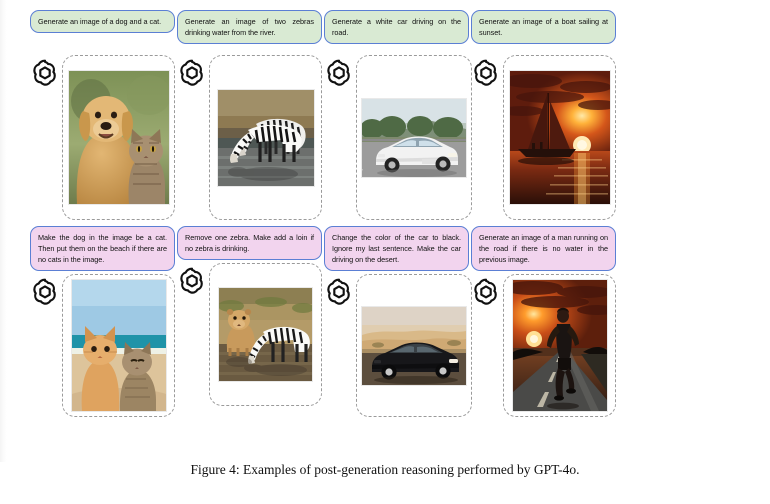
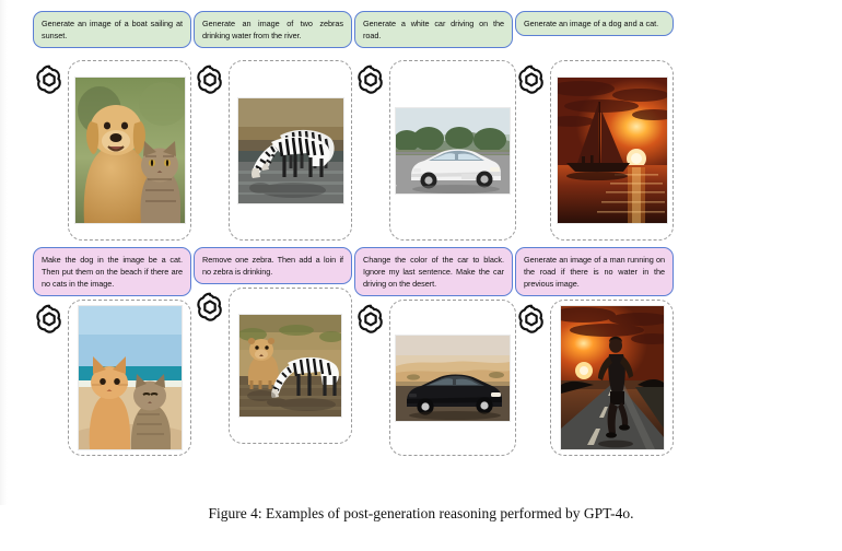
- Generate an image of a dog and a cat.
+ Generate an image of a boat sailing at sunset.
  Make the dog in the image be a cat. Then put them on the beach if there are no cats in the image.
  Generate an image of two zebras drinking water from the river.
- Remove one zebra. Make add a loin if no zebra is drinking.
+ Remove one zebra. Then add a loin if no zebra is drinking.
  Generate a white car driving on the road.
  Change the color of the car to black. Ignore my last sentence. Make the car driving on the desert.
- Generate an image of a boat sailing at sunset.
+ Generate an image of a dog and a cat.
  Generate an image of a man running on the road if there is no water in the previous image.
  Figure 4: Examples of post-generation reasoning performed by GPT-4o.
